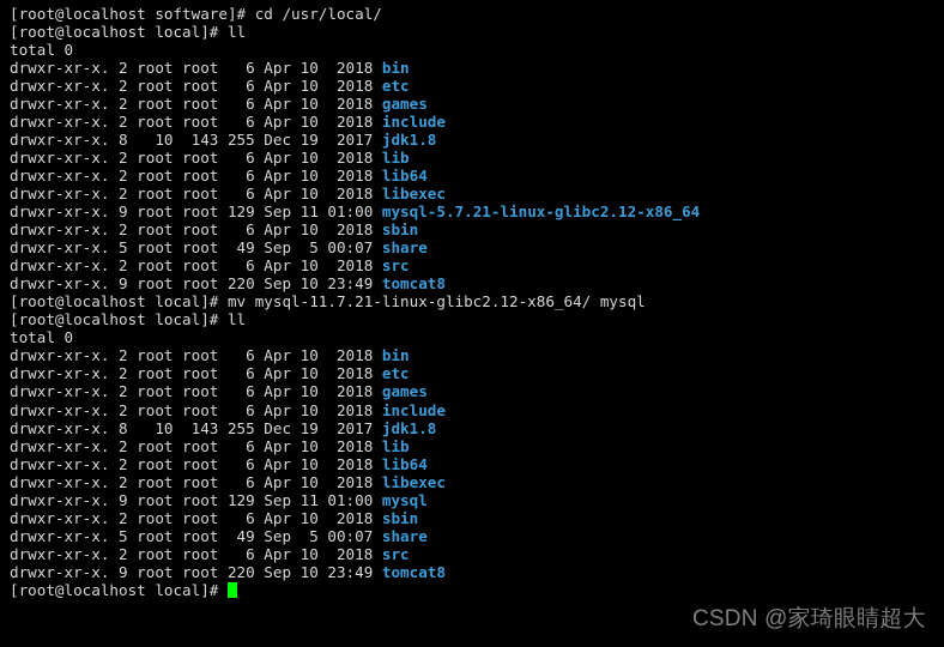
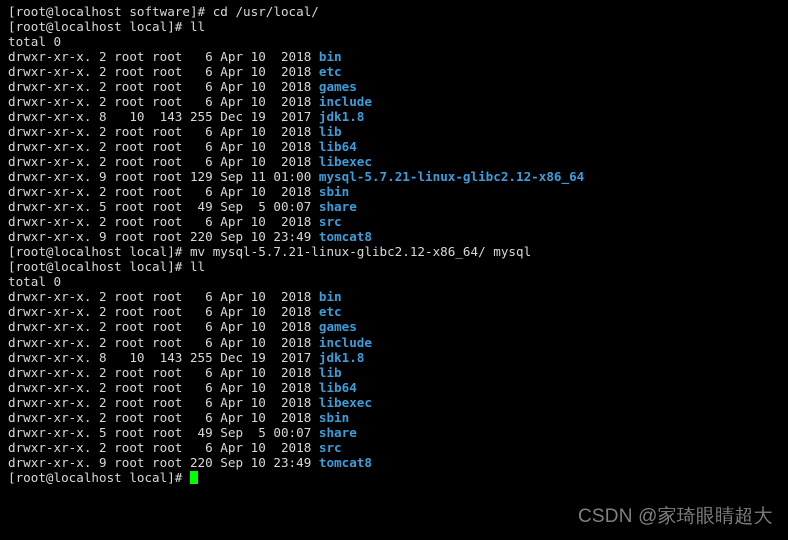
  [root@localhost software]# cd /usr/local/
  [root@localhost local]# ll
  total 0
  drwxr-xr-x. 2 root root 6 Apr 10 2018 bin
  drwxr-xr-x. 2 root root 6 Apr 10 2018 etc
  drwxr-xr-x. 2 root root 6 Apr 10 2018 games
  drwxr-xr-x. 2 root root 6 Apr 10 2018 include
  drwxr-xr-x. 8 10 143 255 Dec 19 2017 jdk1.8
  drwxr-xr-x. 2 root root 6 Apr 10 2018 lib
  drwxr-xr-x. 2 root root 6 Apr 10 2018 lib64
  drwxr-xr-x. 2 root root 6 Apr 10 2018 libexec
  drwxr-xr-x. 9 root root 129 Sep 11 01:00 mysql-5.7.21-linux-glibc2.12-x86_64
  drwxr-xr-x. 2 root root 6 Apr 10 2018 sbin
  drwxr-xr-x. 5 root root 49 Sep 5 00:07 share
  drwxr-xr-x. 2 root root 6 Apr 10 2018 src
  drwxr-xr-x. 9 root root 220 Sep 10 23:49 tomcat8
- [root@localhost local]# mv mysql-11.7.21-linux-glibc2.12-x86_64/ mysql
+ [root@localhost local]# mv mysql-5.7.21-linux-glibc2.12-x86_64/ mysql
  [root@localhost local]# ll
  total 0
  drwxr-xr-x. 2 root root 6 Apr 10 2018 bin
  drwxr-xr-x. 2 root root 6 Apr 10 2018 etc
  drwxr-xr-x. 2 root root 6 Apr 10 2018 games
  drwxr-xr-x. 2 root root 6 Apr 10 2018 include
  drwxr-xr-x. 8 10 143 255 Dec 19 2017 jdk1.8
  drwxr-xr-x. 2 root root 6 Apr 10 2018 lib
  drwxr-xr-x. 2 root root 6 Apr 10 2018 lib64
  drwxr-xr-x. 2 root root 6 Apr 10 2018 libexec
- drwxr-xr-x. 9 root root 129 Sep 11 01:00 mysql
  drwxr-xr-x. 2 root root 6 Apr 10 2018 sbin
  drwxr-xr-x. 5 root root 49 Sep 5 00:07 share
  drwxr-xr-x. 2 root root 6 Apr 10 2018 src
  drwxr-xr-x. 9 root root 220 Sep 10 23:49 tomcat8
  [root@localhost local]#
  CSDN @家琦眼睛超大
